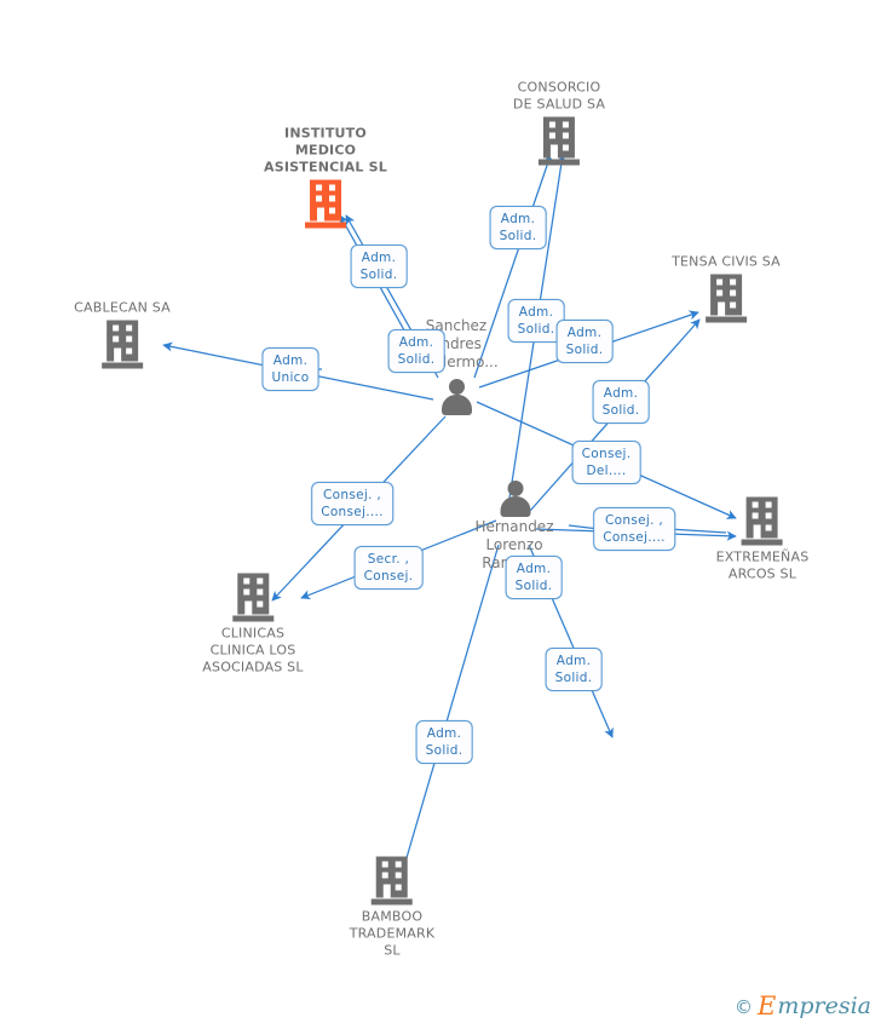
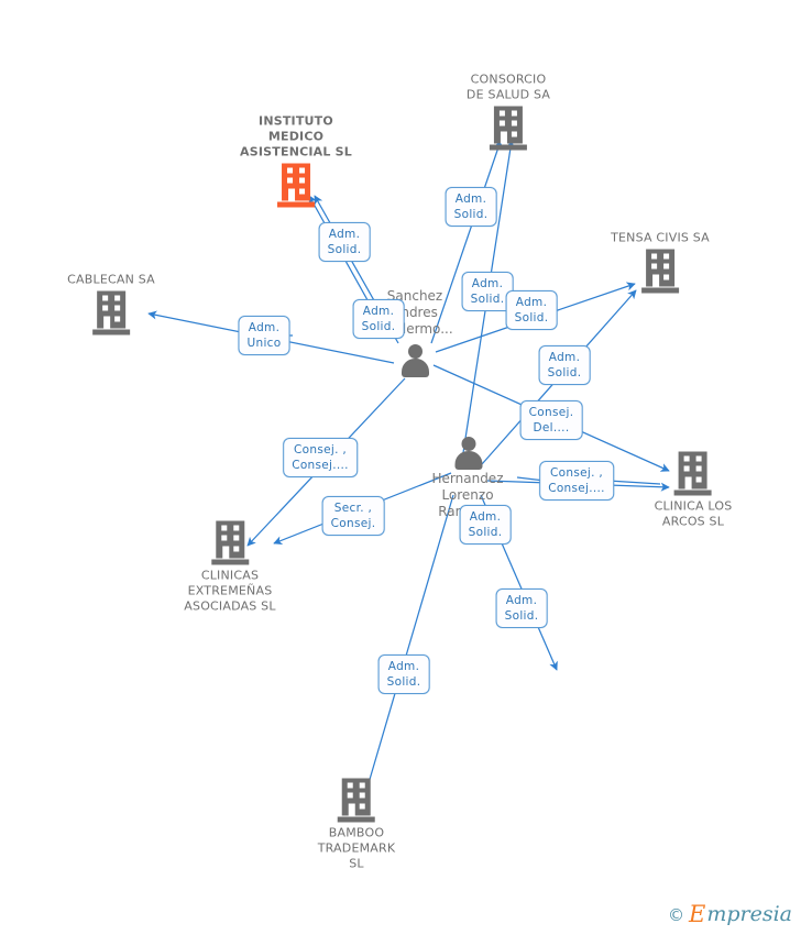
  INSTITUTO
  MEDICO
  ASISTENCIAL SL
  CONSORCIO
  DE SALUD SA
  TENSA CIVIS SA
  CABLECAN SA
- EXTREMEÑAS
+ CLINICA LOS
  ARCOS SL
  CLINICAS
- CLINICA LOS
+ EXTREMEÑAS
  ASOCIADAS SL
  BAMBOO
  TRADEMARK
  SL
  Sanchez
  ndres
  Hernandez
  Lorenzo
  Adm.
  Solid.
  Adm.
  Solid.
  Adm.
  Solid.
  Adm.
  Solid.
  Adm.
  Solid.
  Adm.
  Unico
  Adm.
  Solid.
  Consej.
  Del....
  Consej. ,
  Consej....
  Consej. ,
  Consej....
  Secr. ,
  Consej.
  Adm.
  Solid.
  Adm.
  Solid.
  Adm.
  Solid.
  ©
  E
  mpresia
